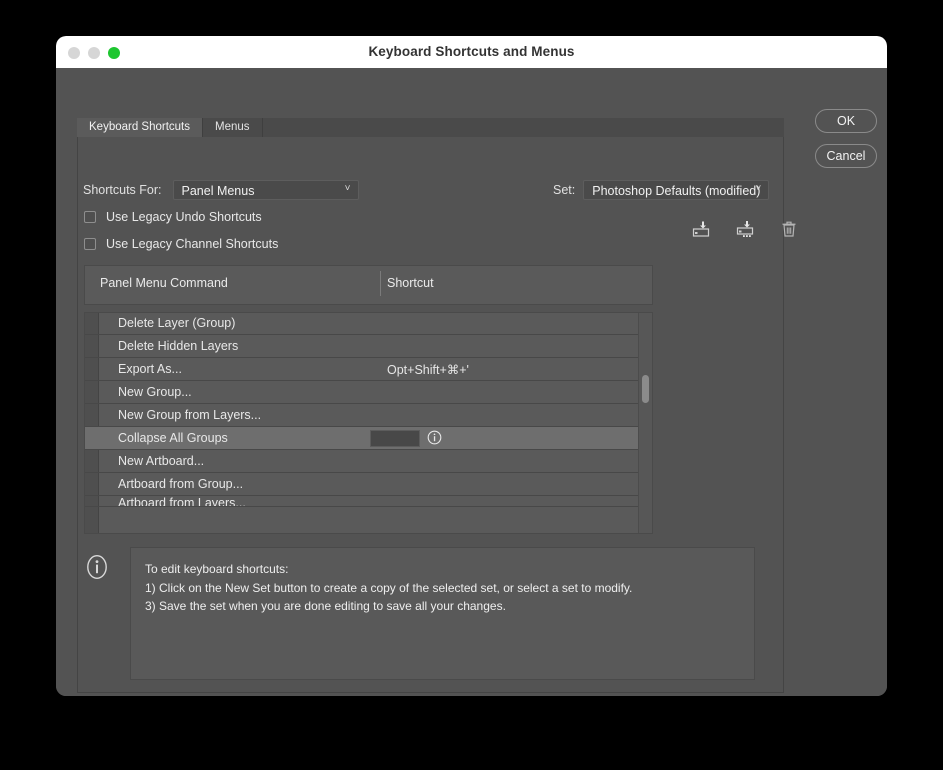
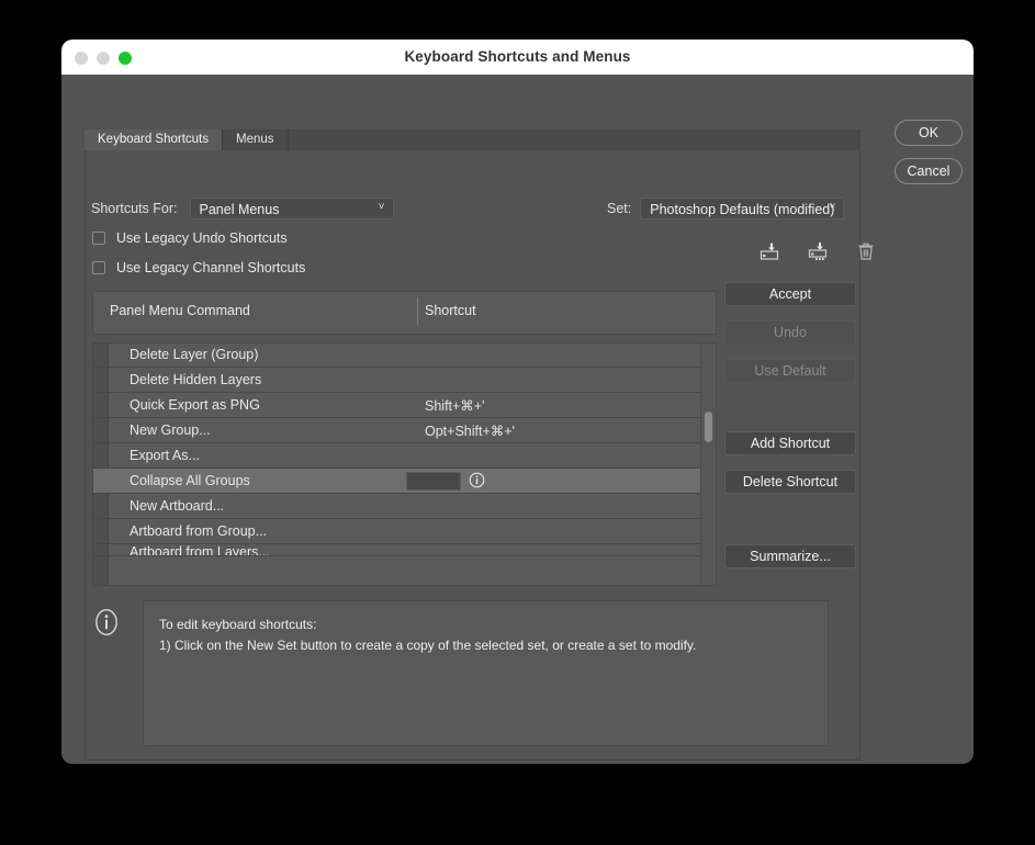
  Keyboard Shortcuts and Menus
  Keyboard Shortcuts
  Menus
  Shortcuts For:
  Panel Menus
  ˅
  Set:
  Photoshop Defaults (modified)
  ˅
  Use Legacy Undo Shortcuts
  Use Legacy Channel Shortcuts
  Panel Menu Command
  Shortcut
  Delete Layer (Group)
  Delete Hidden Layers
+ Quick Export as PNG
+ Shift+⌘+'
- Export As...
+ New Group...
  Opt+Shift+⌘+'
- New Group...
+ Export As...
- New Group from Layers...
  Collapse All Groups
  New Artboard...
  Artboard from Group...
  Artboard from Layers...
+ Accept
+ Undo
+ Use Default
+ Add Shortcut
+ Delete Shortcut
+ Summarize...
  To edit keyboard shortcuts:
- 1) Click on the New Set button to create a copy of the selected set, or select a set to modify.
+ 1) Click on the New Set button to create a copy of the selected set, or create a set to modify.
- 3) Save the set when you are done editing to save all your changes.
  OK
  Cancel
